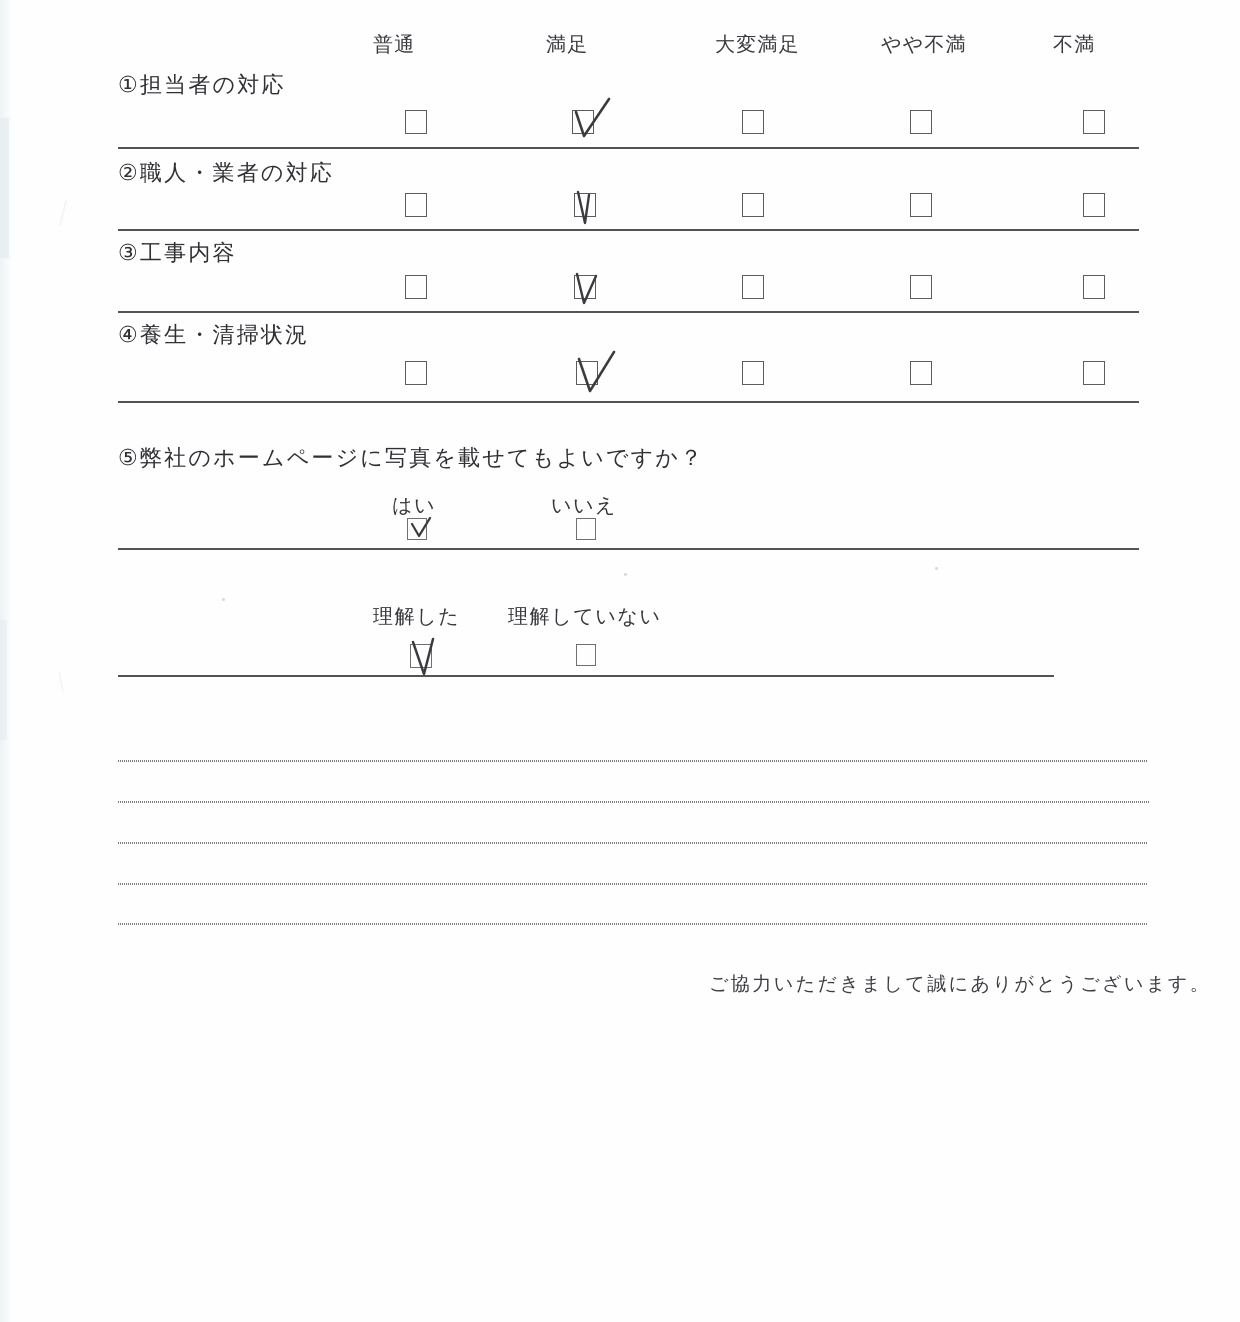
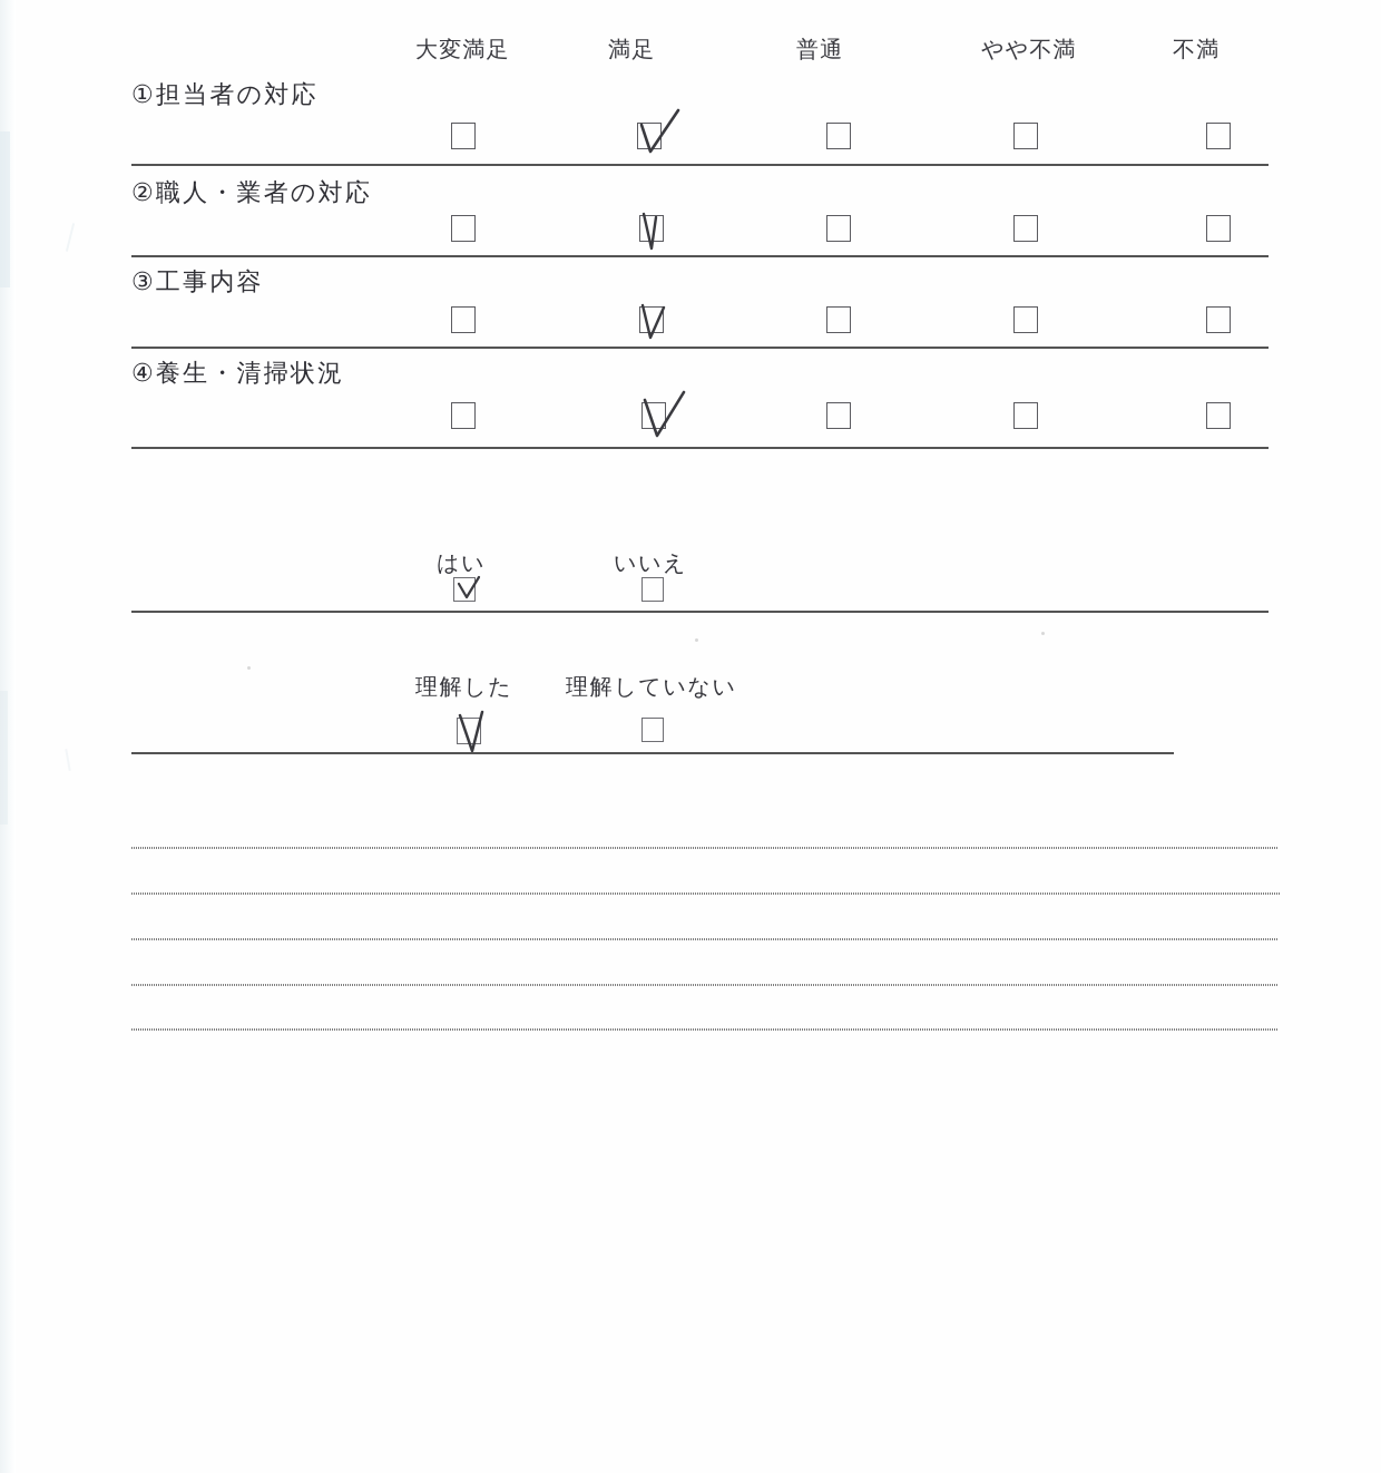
- 普通
+ 大変満足
  満足
- 大変満足
+ 普通
  やや不満
  不満
  ①担当者の対応
  ②職人・業者の対応
  ③工事内容
  ④養生・清掃状況
- ⑤弊社のホームページに写真を載せてもよいですか？
  はい
  いいえ
  理解した
  理解していない
- ご協力いただきまして誠にありがとうございます。
